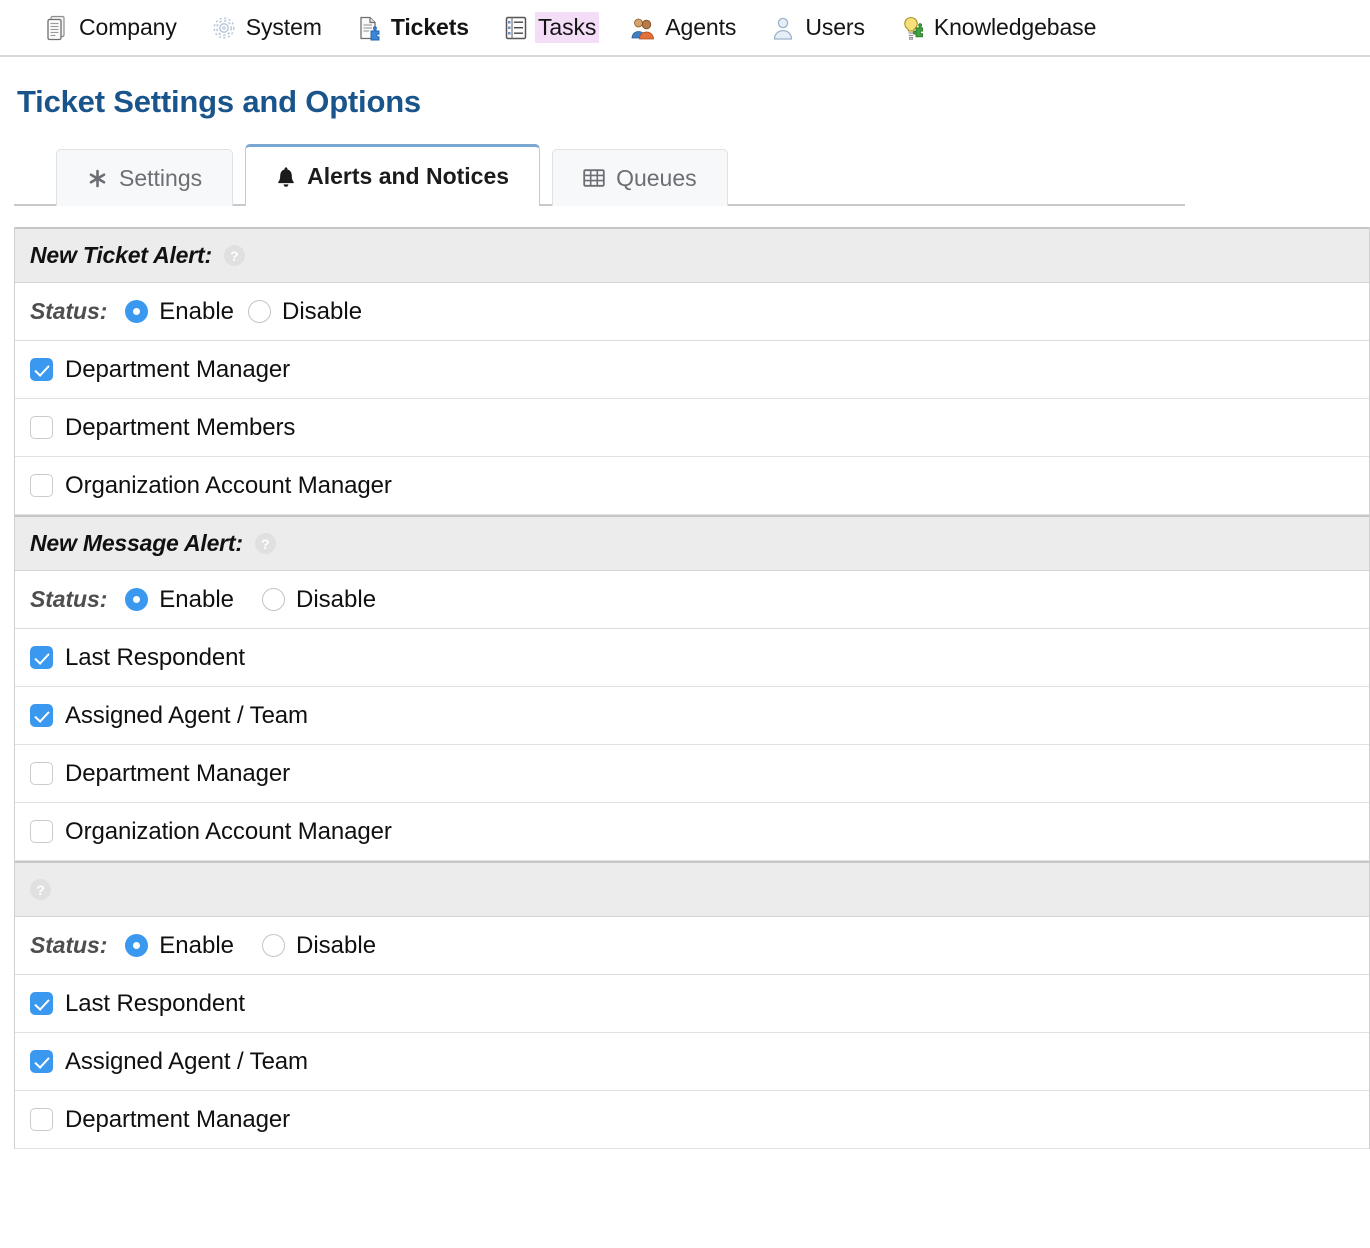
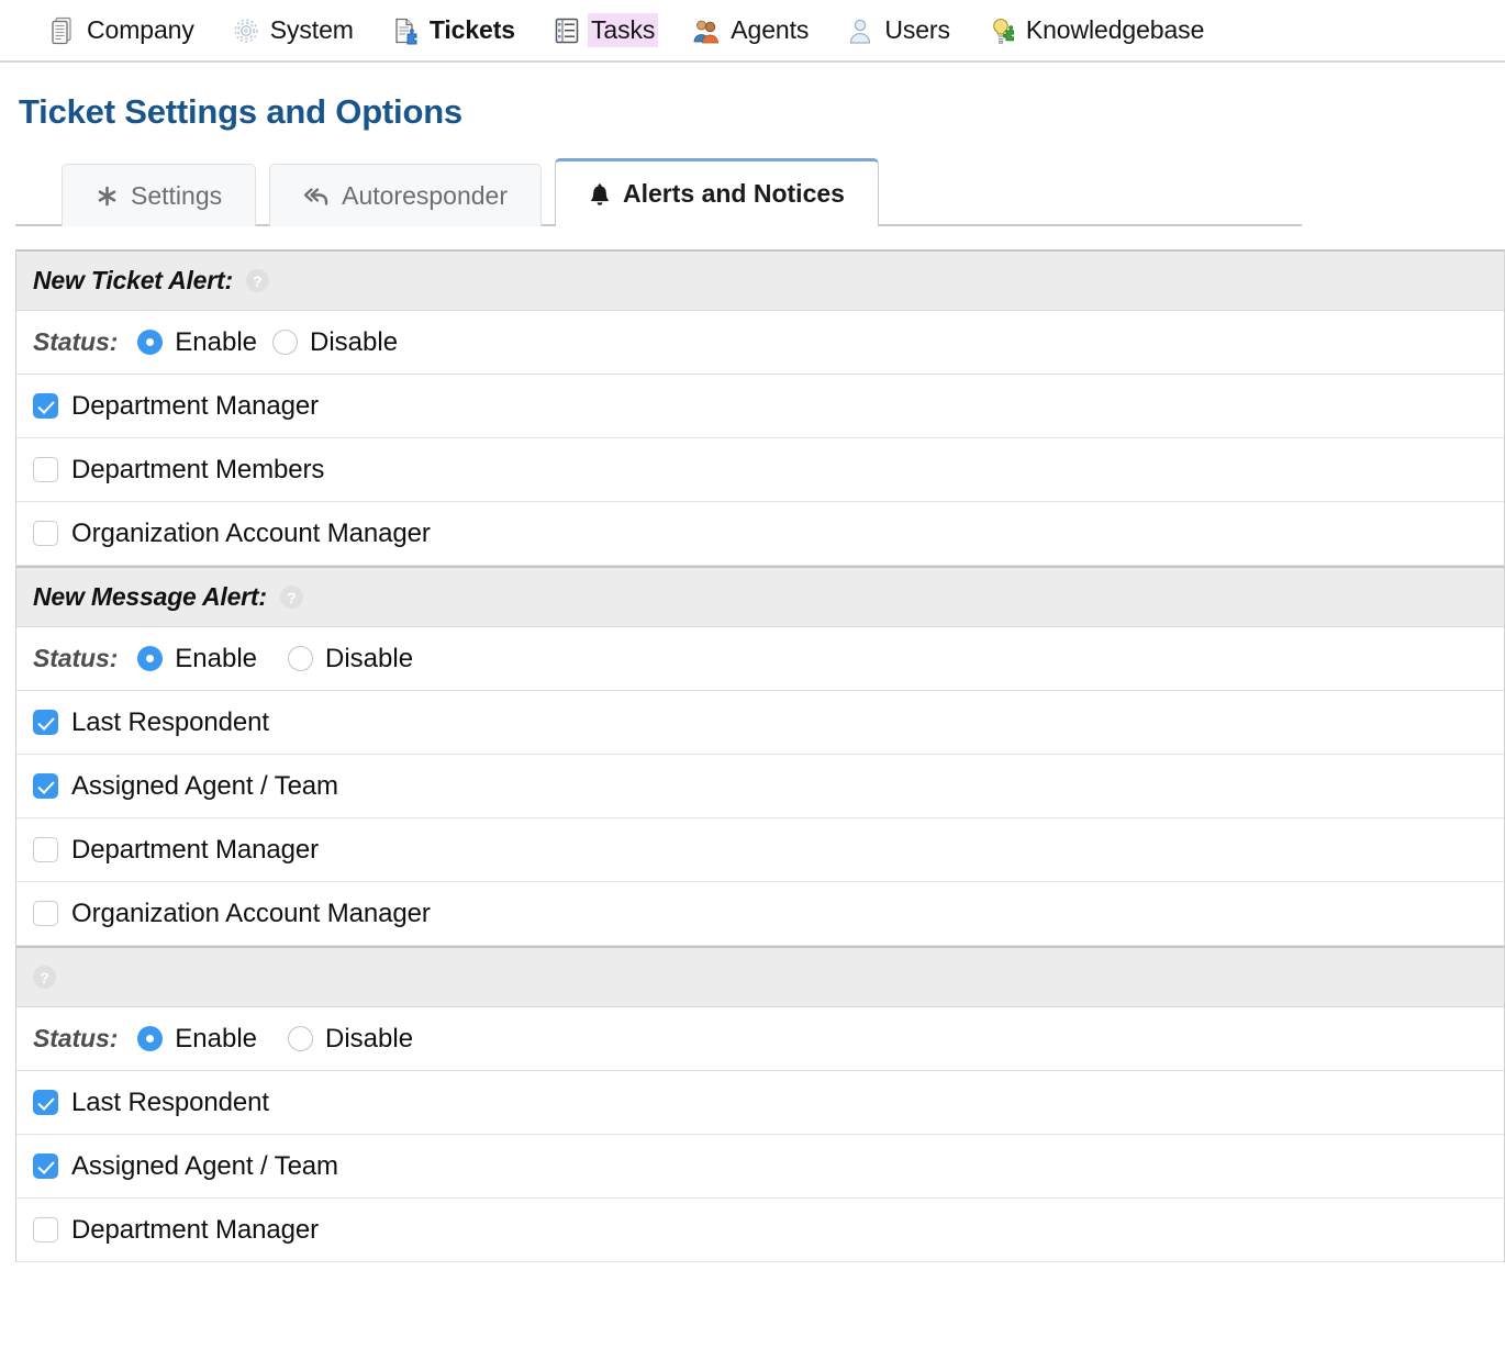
  Company
  System
  Tickets
  Tasks
  Agents
  Users
  Knowledgebase
  Ticket Settings and Options
  Settings
+ Autoresponder
  Alerts and Notices
- Queues
  New Ticket Alert:
  ?
  Status:
  Enable
  Disable
  Department Manager
  Department Members
  Organization Account Manager
  New Message Alert:
  ?
  Status:
  Enable
  Disable
  Last Respondent
  Assigned Agent / Team
  Department Manager
  Organization Account Manager
  ?
  Status:
  Enable
  Disable
  Last Respondent
  Assigned Agent / Team
  Department Manager
